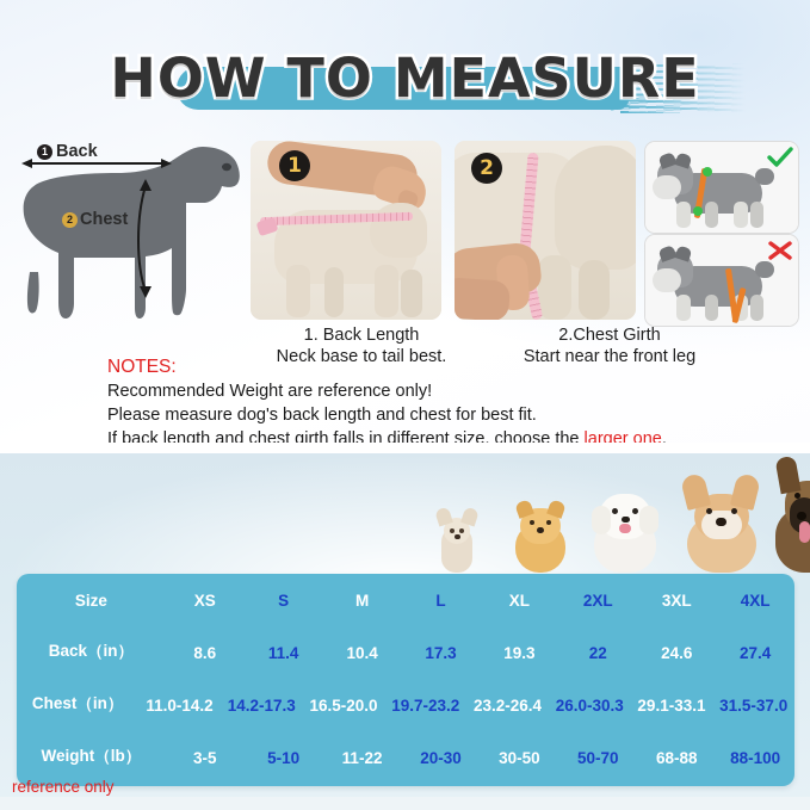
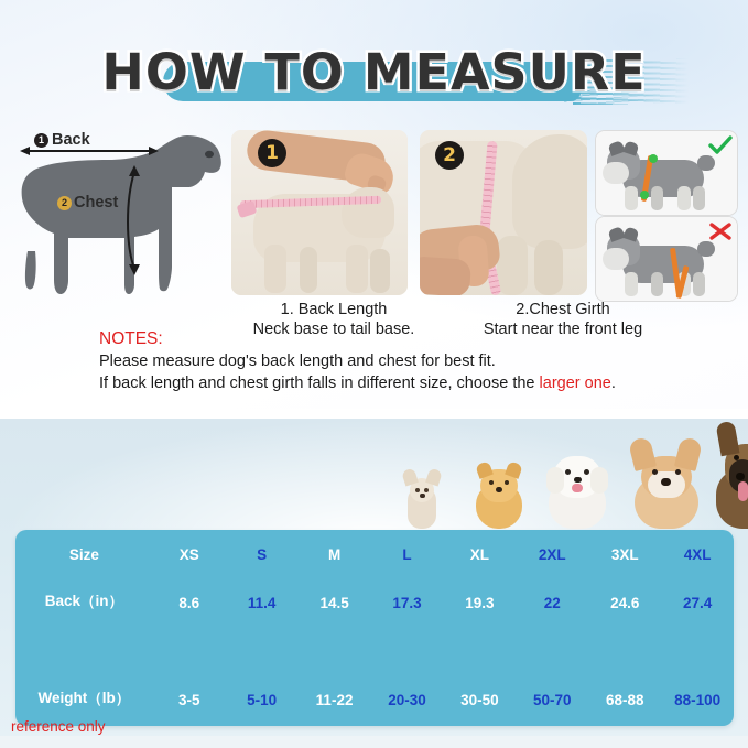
  HOW TO MEASURE
  1
  Back
  2
  Chest
  1
  2
  1. Back Length
- Neck base to tail best.
+ Neck base to tail base.
  2.Chest Girth
  Start near the front leg
  NOTES:
- Recommended Weight are reference only!
  Please measure dog's back length and chest for best fit.
  If back length and chest girth falls in different size, choose the larger one.
  Size
  XS
  S
  M
  L
  XL
  2XL
  3XL
  4XL
  Back（in）
  8.6
  11.4
- 10.4
+ 14.5
  17.3
  19.3
  22
  24.6
  27.4
- Chest（in）
- 11.0-14.2
- 14.2-17.3
- 16.5-20.0
- 19.7-23.2
- 23.2-26.4
- 26.0-30.3
- 29.1-33.1
- 31.5-37.0
  Weight（lb）
  3-5
  5-10
  11-22
  20-30
  30-50
  50-70
  68-88
  88-100
  reference only
